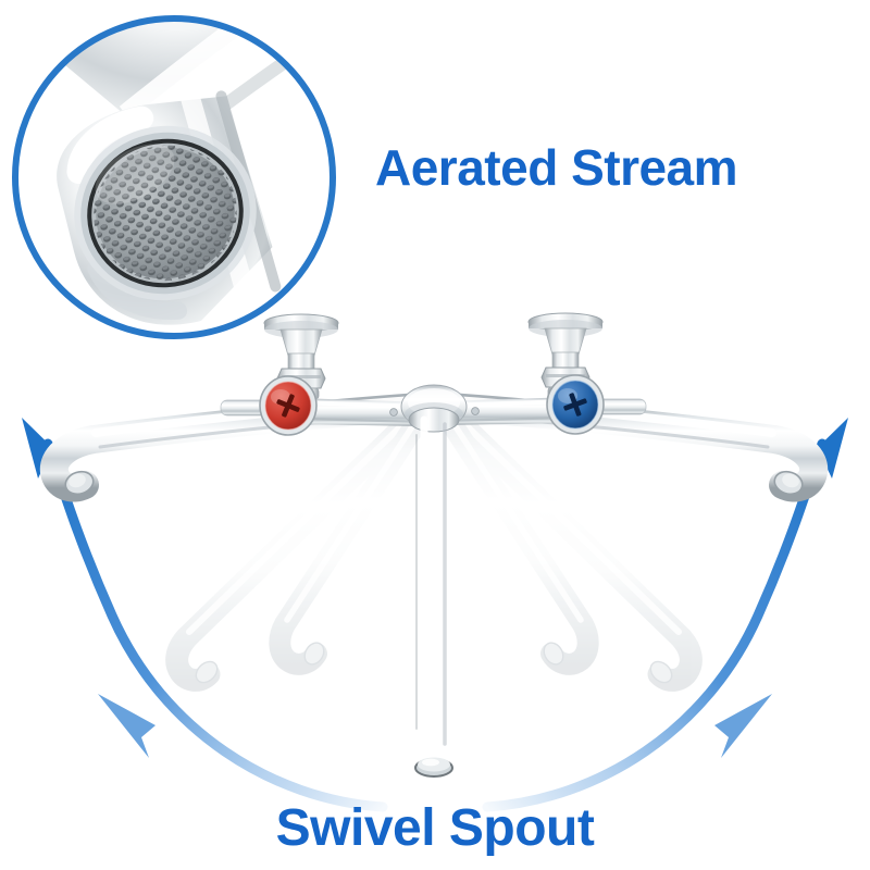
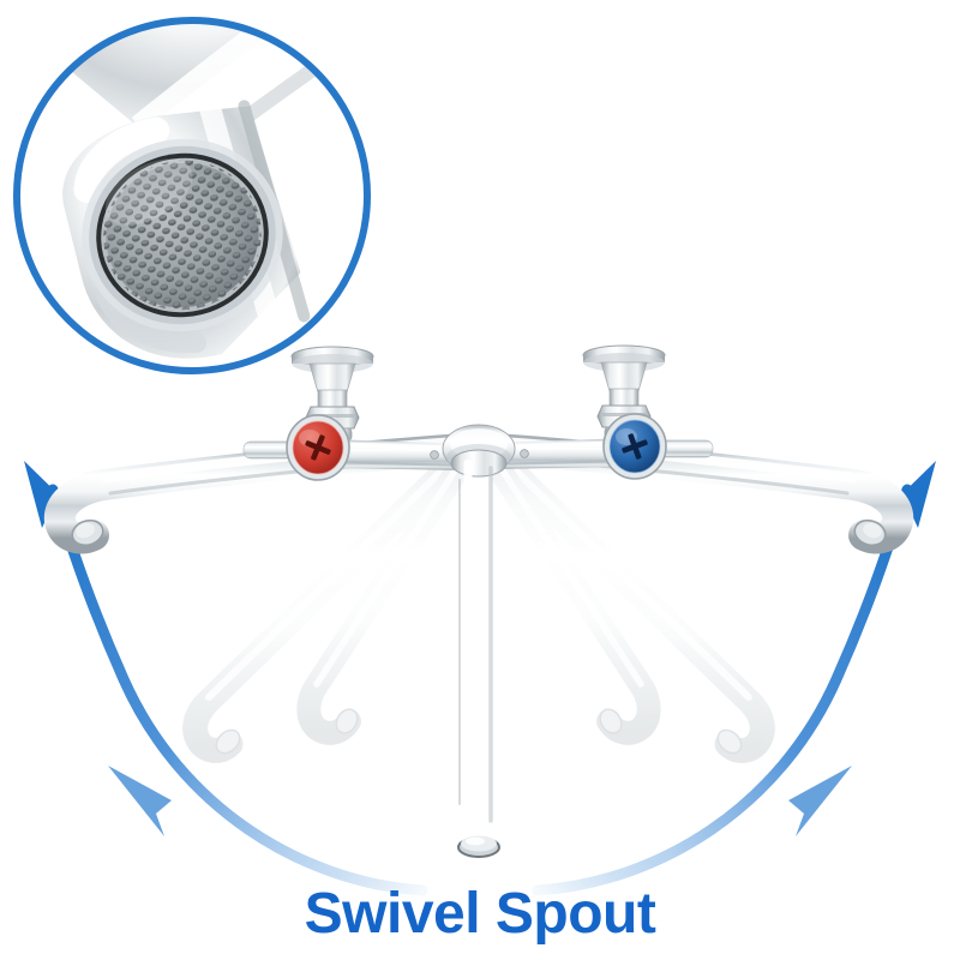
- Aerated Stream
  Swivel Spout
